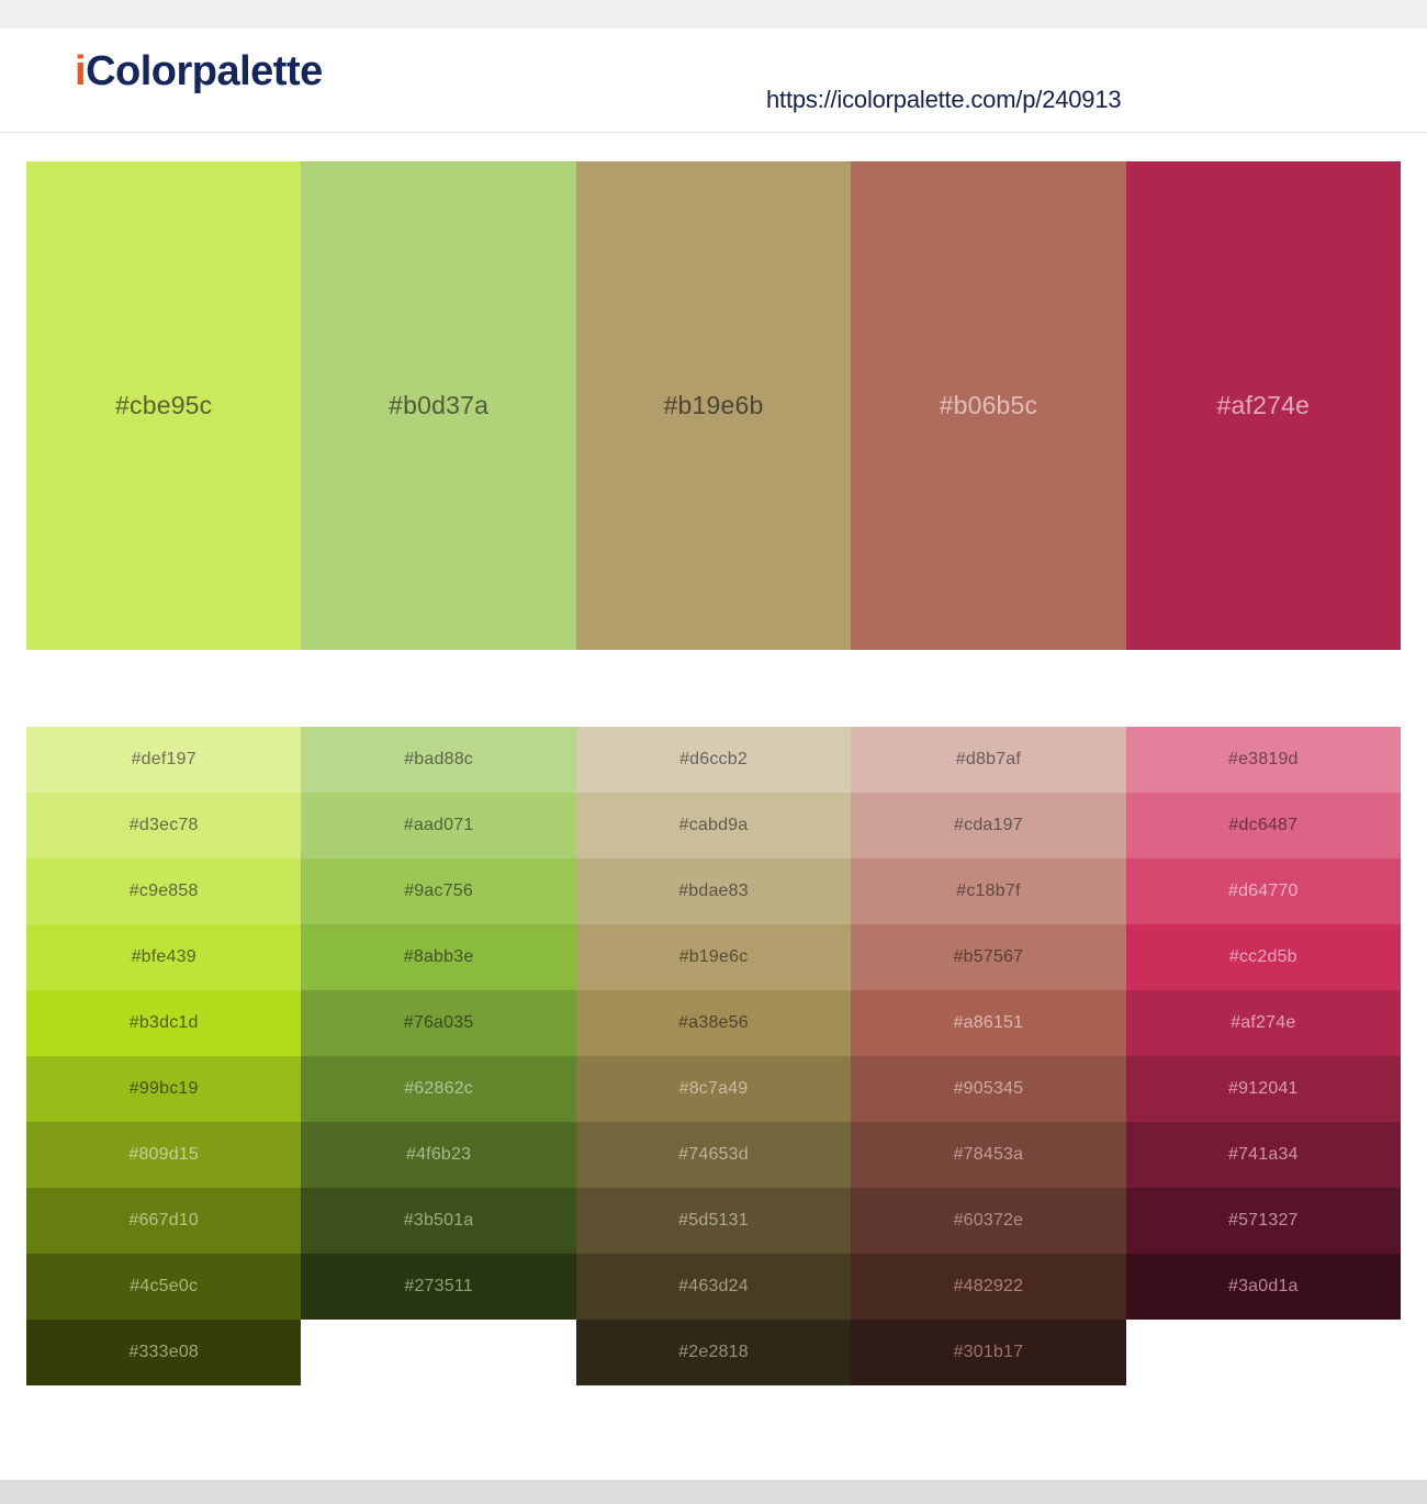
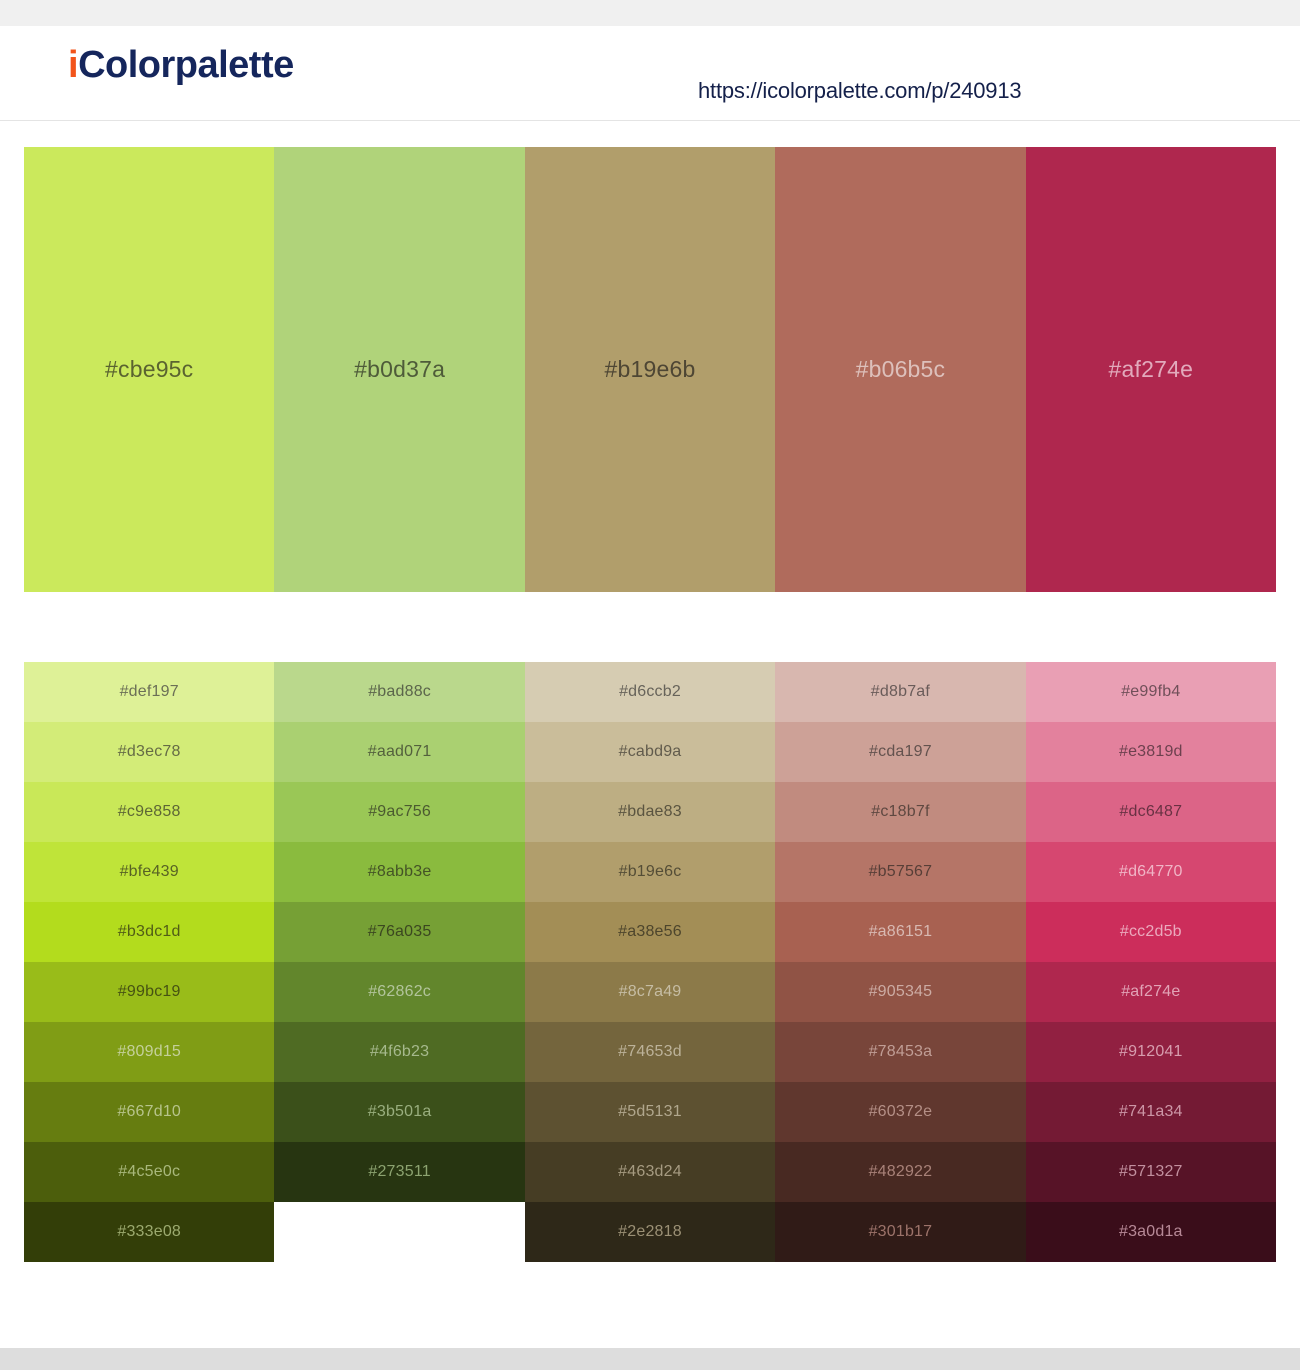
  iColorpalette
  https://icolorpalette.com/p/240913
  #cbe95c
  #b0d37a
  #b19e6b
  #b06b5c
  #af274e
  #def197
  #d3ec78
  #c9e858
  #bfe439
  #b3dc1d
  #99bc19
  #809d15
  #667d10
  #4c5e0c
  #333e08
  #bad88c
  #aad071
  #9ac756
  #8abb3e
  #76a035
  #62862c
  #4f6b23
  #3b501a
  #273511
  #d6ccb2
  #cabd9a
  #bdae83
  #b19e6c
  #a38e56
  #8c7a49
  #74653d
  #5d5131
  #463d24
  #2e2818
  #d8b7af
  #cda197
  #c18b7f
  #b57567
  #a86151
  #905345
  #78453a
  #60372e
  #482922
  #301b17
+ #e99fb4
  #e3819d
  #dc6487
  #d64770
  #cc2d5b
  #af274e
  #912041
  #741a34
  #571327
  #3a0d1a
